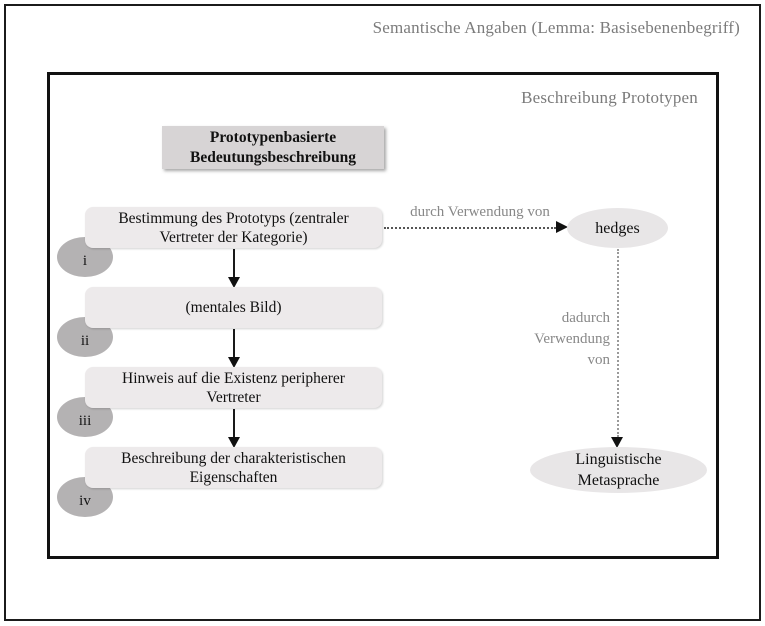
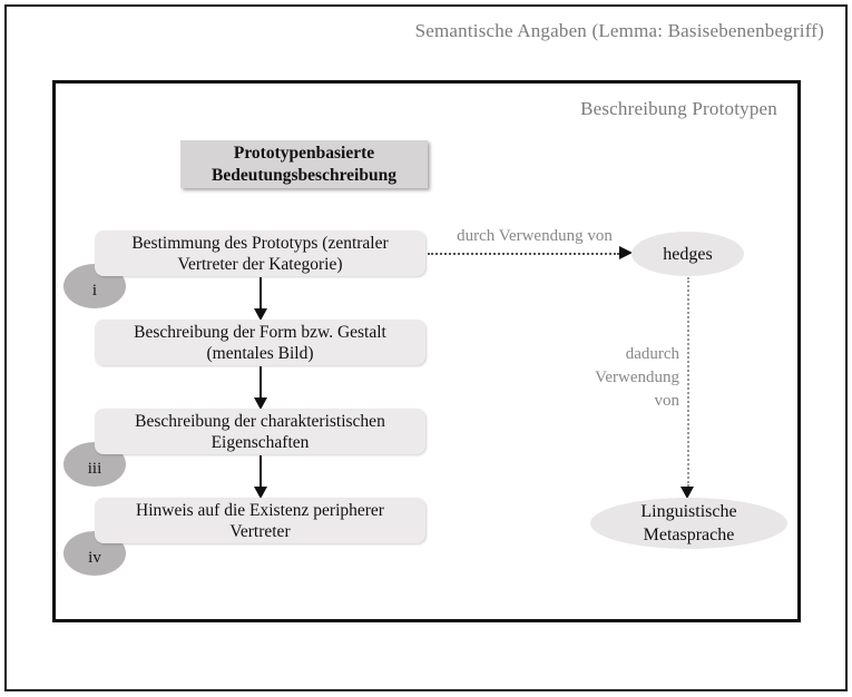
  Semantische Angaben (Lemma: Basisebenenbegriff)
  Beschreibung Prototypen
  Prototypenbasierte
  Bedeutungsbeschreibung
  i
- ii
  iii
  iv
  Bestimmung des Prototyps (zentraler
  Vertreter der Kategorie)
+ Beschreibung der Form bzw. Gestalt
  (mentales Bild)
- Hinweis auf die Existenz peripherer
+ Beschreibung der charakteristischen
- Vertreter
+ Eigenschaften
- Beschreibung der charakteristischen
+ Hinweis auf die Existenz peripherer
- Eigenschaften
+ Vertreter
  durch Verwendung von
  hedges
  dadurch
  Verwendung
  von
  Linguistische
  Metasprache
